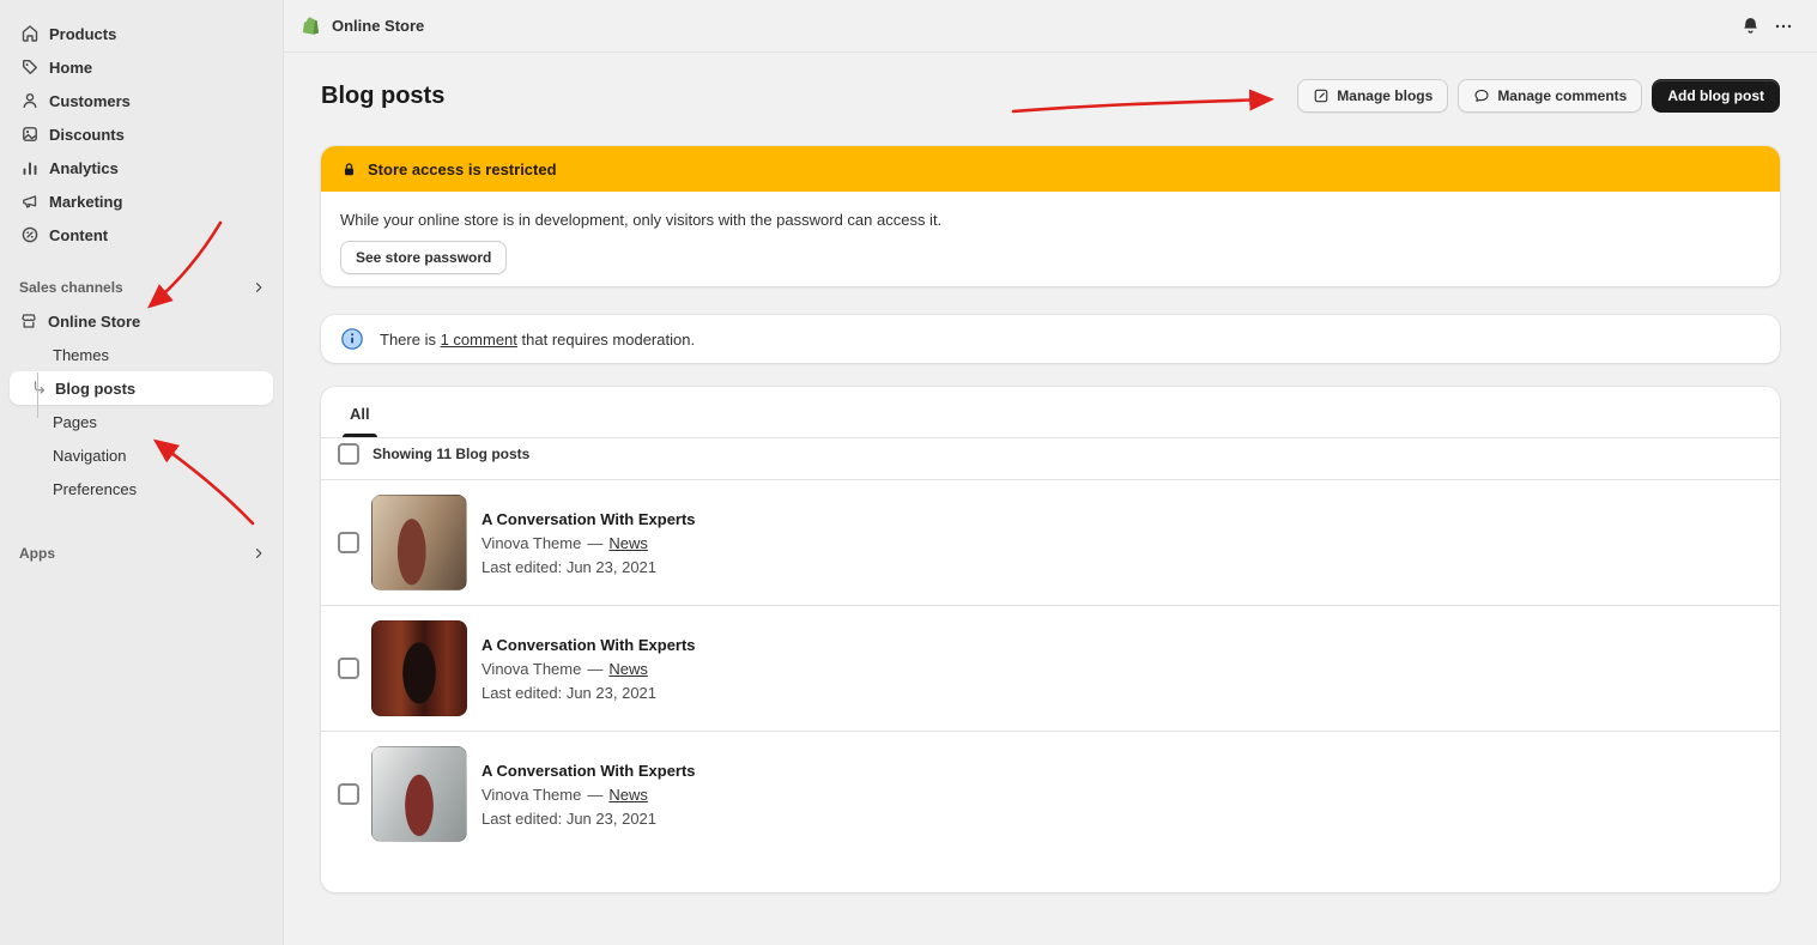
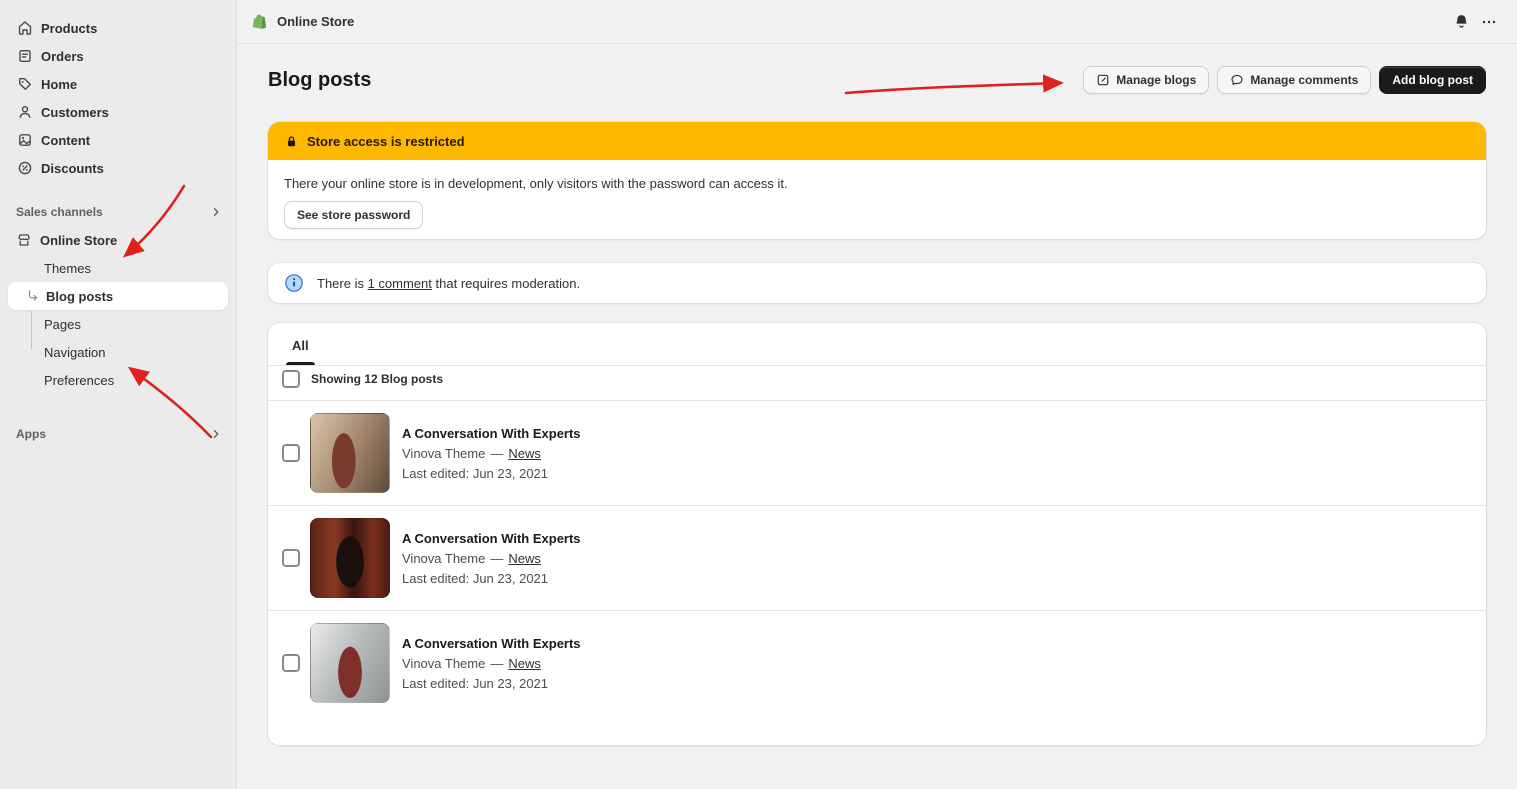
  Products
+ Orders
  Home
  Customers
- Discounts
+ Content
- Analytics
- Marketing
- Content
+ Discounts
  Sales channels
  Online Store
  Themes
  Blog posts
  Pages
  Navigation
  Preferences
  Apps
  Online Store
  Blog posts
  Manage blogs
  Manage comments
  Add blog post
  Store access is restricted
- While your online store is in development, only visitors with the password can access it.
+ There your online store is in development, only visitors with the password can access it.
  See store password
  There is 1 comment that requires moderation.
  All
- Showing 11 Blog posts
+ Showing 12 Blog posts
  A Conversation With Experts
  Vinova Theme
  —
  News
  Last edited: Jun 23, 2021
  A Conversation With Experts
  Vinova Theme
  —
  News
  Last edited: Jun 23, 2021
  A Conversation With Experts
  Vinova Theme
  —
  News
  Last edited: Jun 23, 2021
